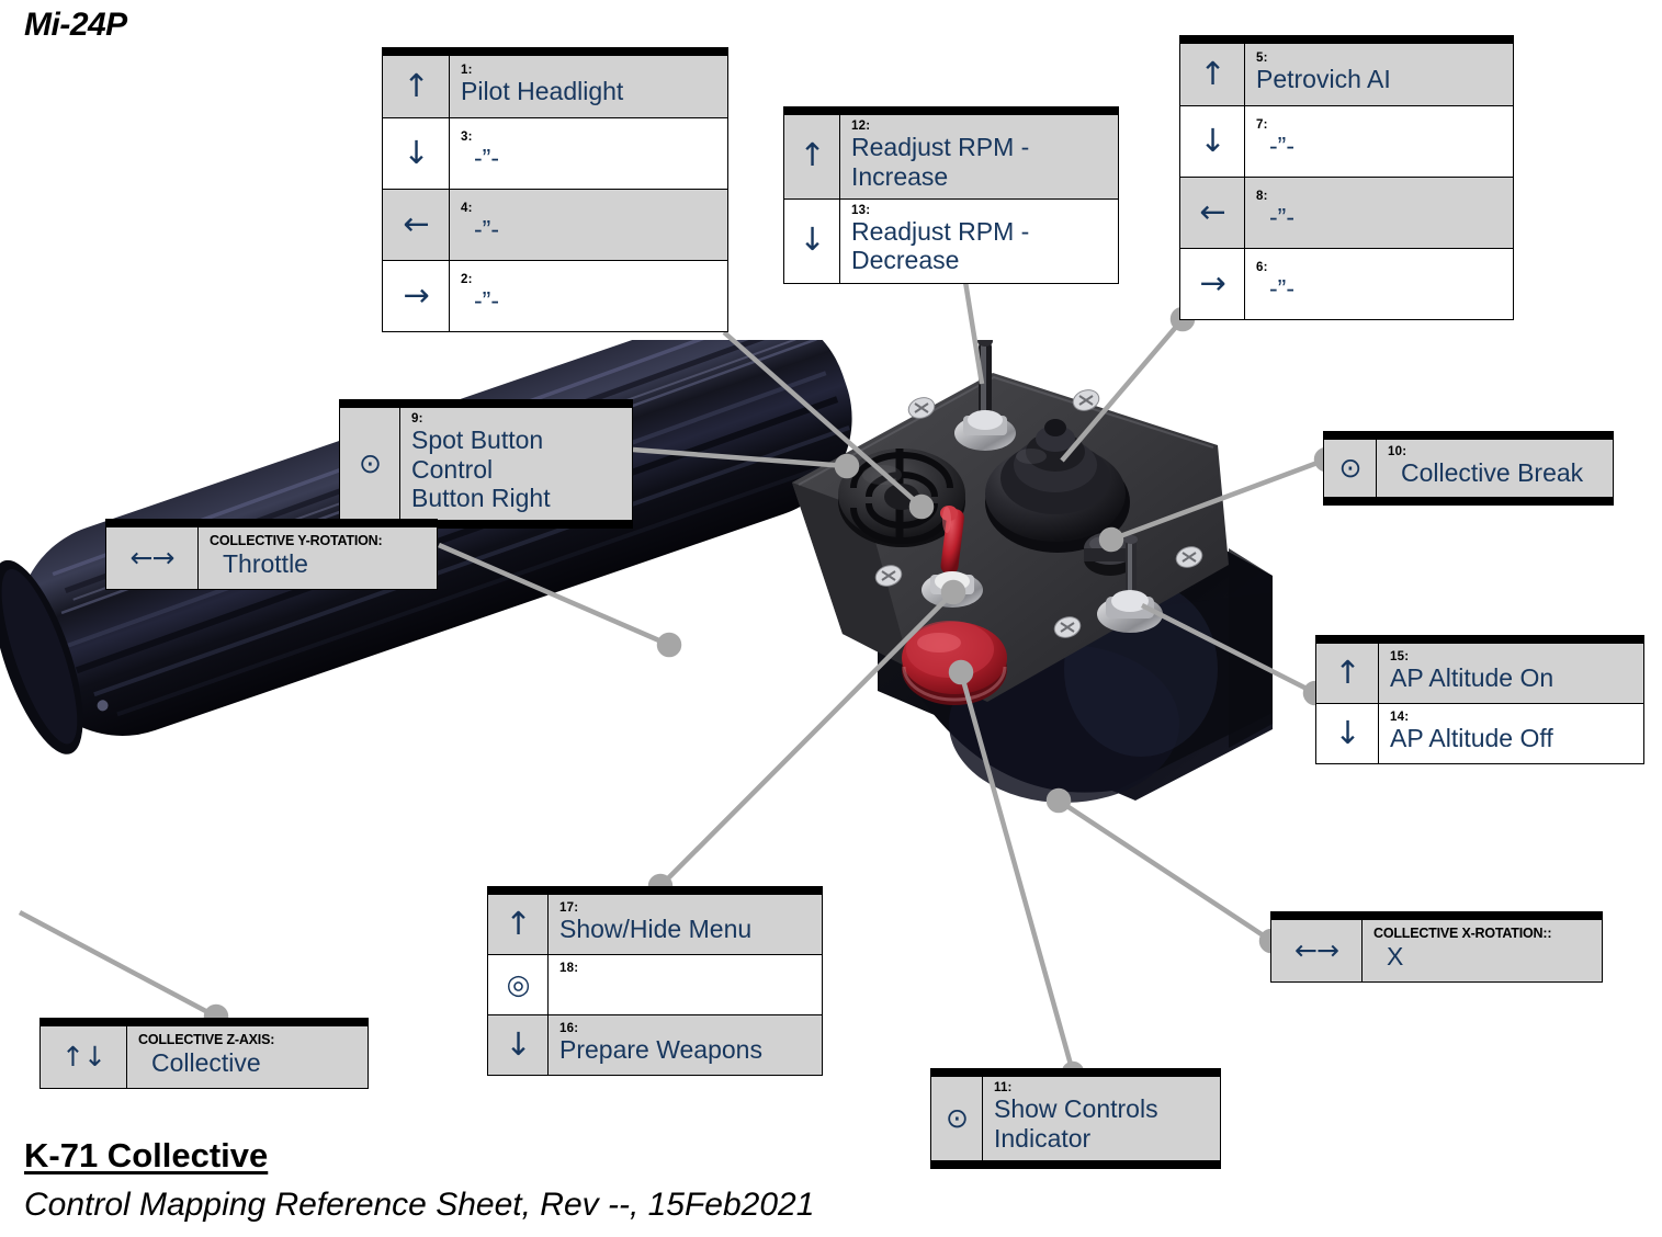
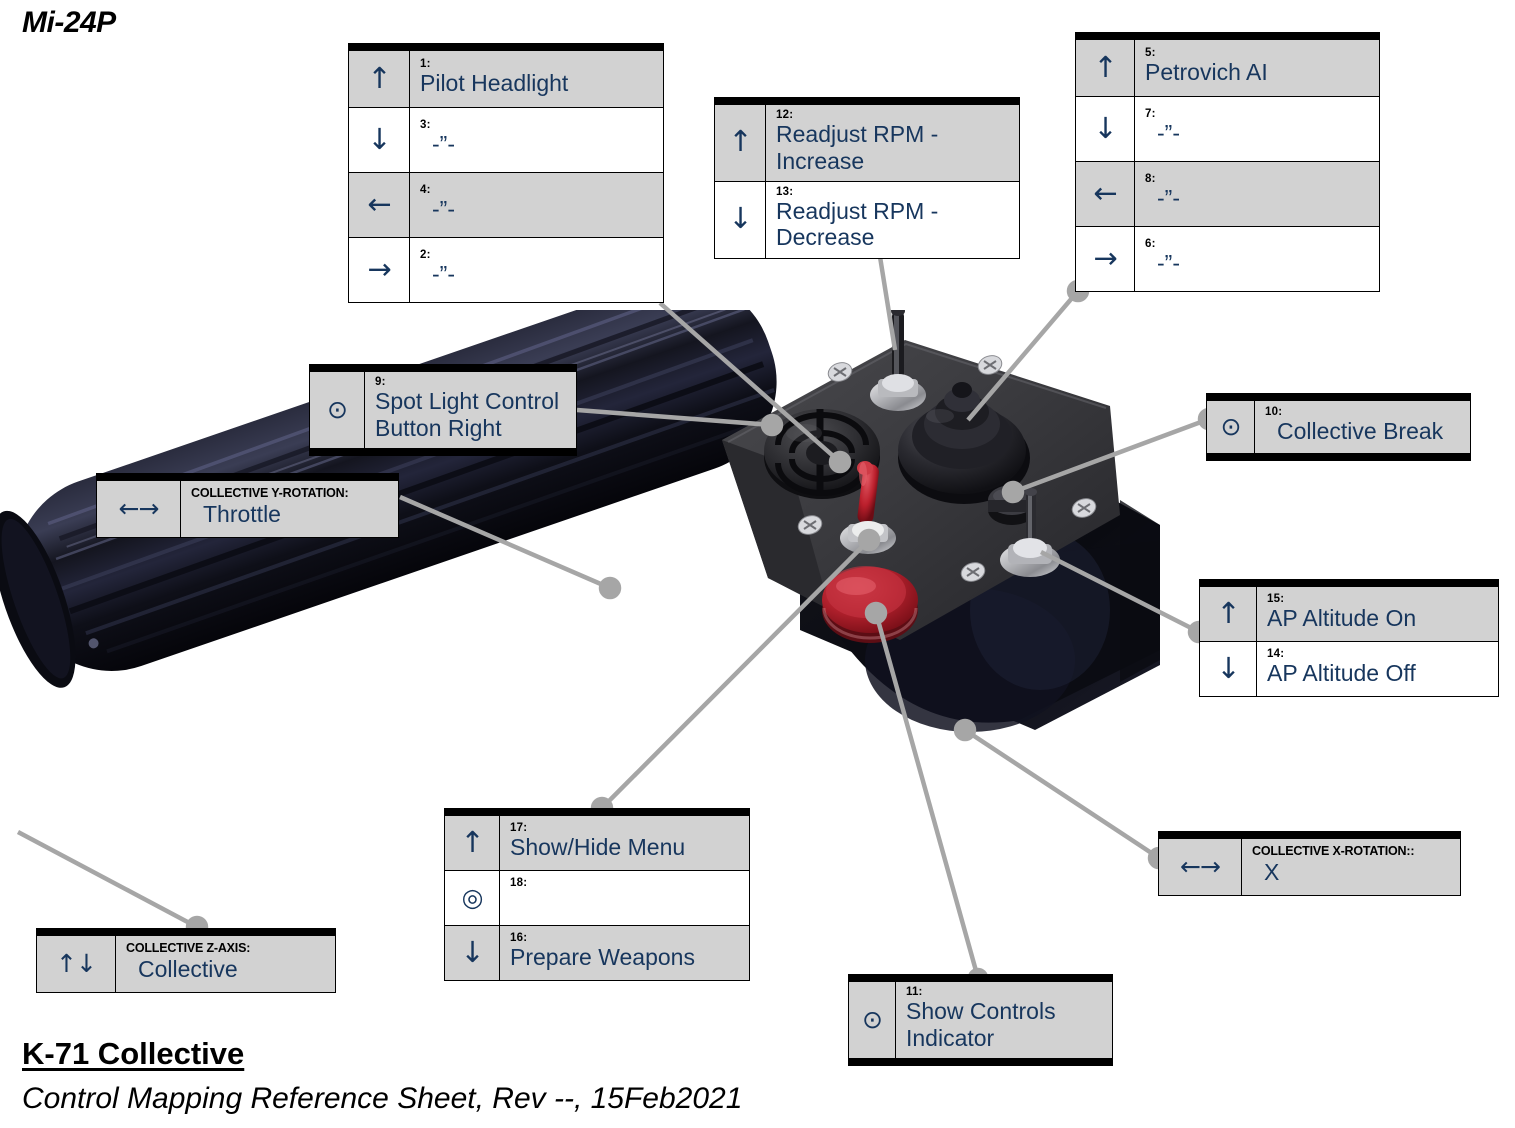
  Mi-24P
  K-71 Collective
  Control Mapping Reference Sheet, Rev --, 15Feb2021
  ↑	1: Pilot Headlight
  ↓	3: -”-
  ←	4: -”-
  →	2: -”-
  ↑	12: Readjust RPM - Increase
  ↓	13: Readjust RPM - Decrease
  ↑	5: Petrovich AI
  ↓	7: -”-
  ←	8: -”-
  →	6: -”-
- ⊙	9: Spot Button Control Button Right
+ ⊙	9: Spot Light Control Button Right
  ←→	COLLECTIVE Y-ROTATION: Throttle
  ⊙	10: Collective Break
  ↑	15: AP Altitude On
  ↓	14: AP Altitude Off
  ↑	17: Show/Hide Menu
  ◎	18:
  ↓	16: Prepare Weapons
  ↑↓	COLLECTIVE Z-AXIS: Collective
  ←→	COLLECTIVE X-ROTATION:: X
  ⊙	11: Show Controls Indicator
